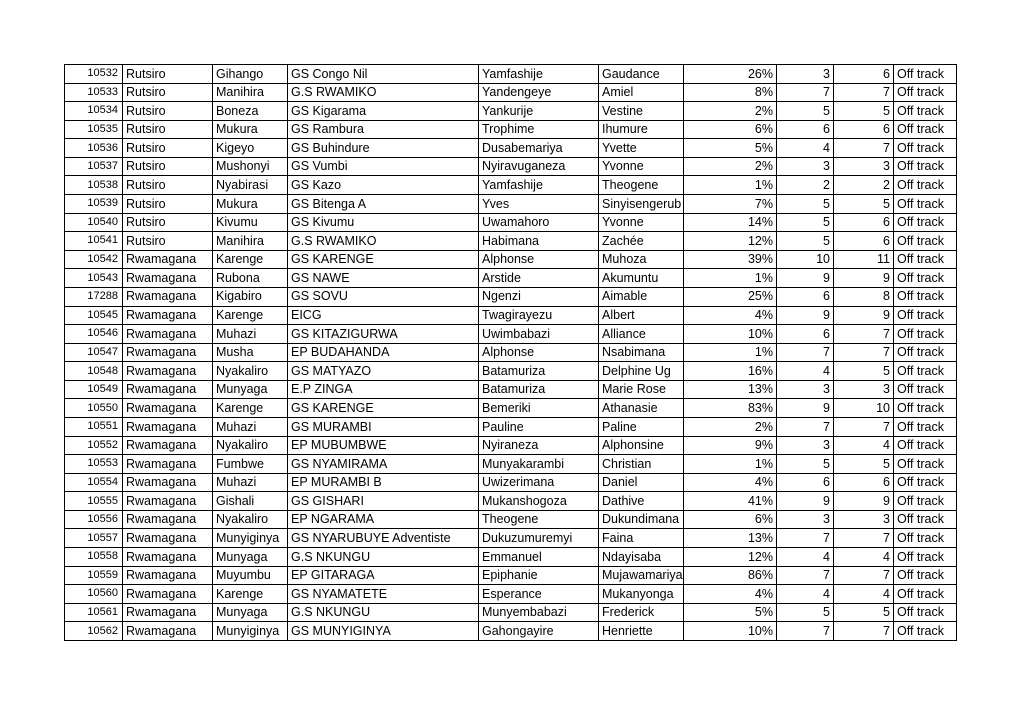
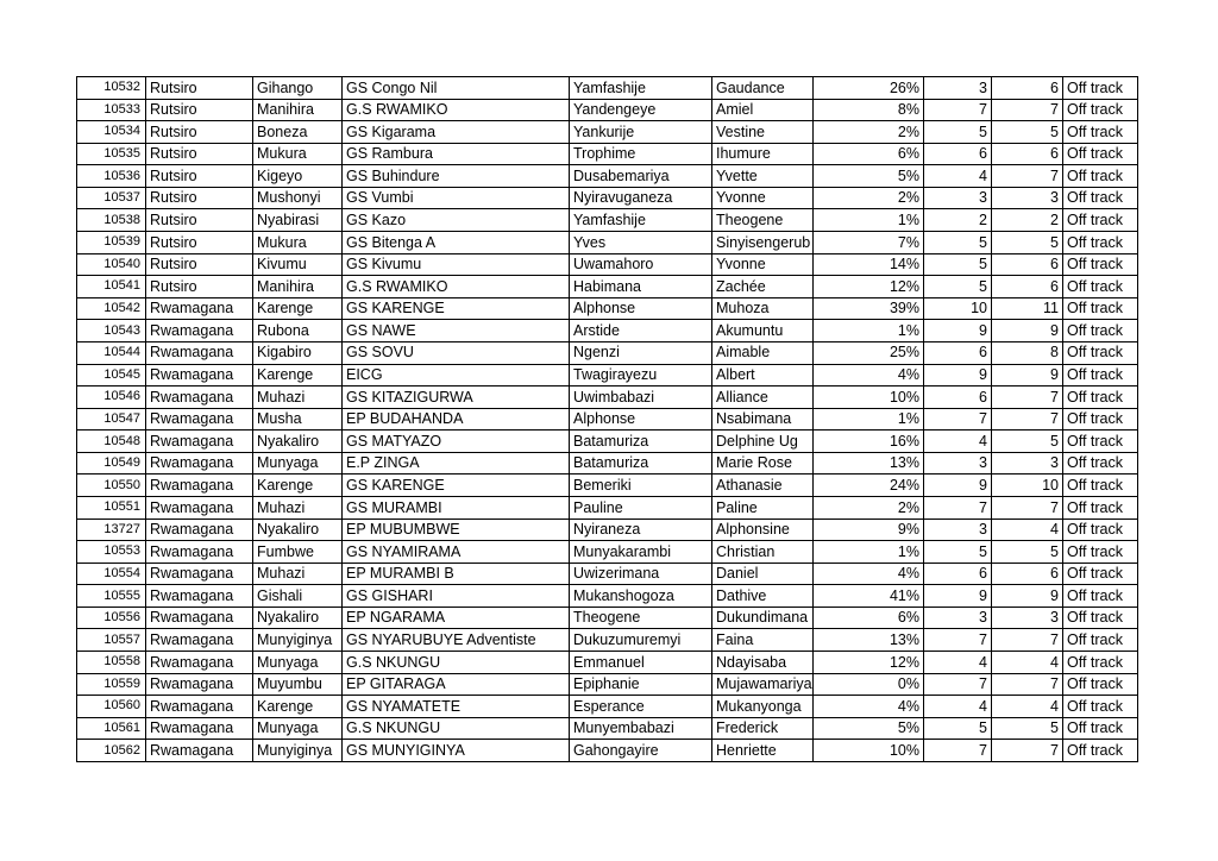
  10532	Rutsiro	Gihango	GS Congo Nil	Yamfashije	Gaudance	26%	3	6	Off track
  10533	Rutsiro	Manihira	G.S RWAMIKO	Yandengeye	Amiel	8%	7	7	Off track
  10534	Rutsiro	Boneza	GS Kigarama	Yankurije	Vestine	2%	5	5	Off track
  10535	Rutsiro	Mukura	GS Rambura	Trophime	Ihumure	6%	6	6	Off track
  10536	Rutsiro	Kigeyo	GS Buhindure	Dusabemariya	Yvette	5%	4	7	Off track
  10537	Rutsiro	Mushonyi	GS Vumbi	Nyiravuganeza	Yvonne	2%	3	3	Off track
  10538	Rutsiro	Nyabirasi	GS Kazo	Yamfashije	Theogene	1%	2	2	Off track
  10539	Rutsiro	Mukura	GS Bitenga A	Yves	Sinyisengerub	7%	5	5	Off track
  10540	Rutsiro	Kivumu	GS Kivumu	Uwamahoro	Yvonne	14%	5	6	Off track
  10541	Rutsiro	Manihira	G.S RWAMIKO	Habimana	Zachée	12%	5	6	Off track
  10542	Rwamagana	Karenge	GS KARENGE	Alphonse	Muhoza	39%	10	11	Off track
  10543	Rwamagana	Rubona	GS NAWE	Arstide	Akumuntu	1%	9	9	Off track
- 17288	Rwamagana	Kigabiro	GS SOVU	Ngenzi	Aimable	25%	6	8	Off track
+ 10544	Rwamagana	Kigabiro	GS SOVU	Ngenzi	Aimable	25%	6	8	Off track
  10545	Rwamagana	Karenge	EICG	Twagirayezu	Albert	4%	9	9	Off track
  10546	Rwamagana	Muhazi	GS KITAZIGURWA	Uwimbabazi	Alliance	10%	6	7	Off track
  10547	Rwamagana	Musha	EP BUDAHANDA	Alphonse	Nsabimana	1%	7	7	Off track
  10548	Rwamagana	Nyakaliro	GS MATYAZO	Batamuriza	Delphine Ug	16%	4	5	Off track
  10549	Rwamagana	Munyaga	E.P ZINGA	Batamuriza	Marie Rose	13%	3	3	Off track
- 10550	Rwamagana	Karenge	GS KARENGE	Bemeriki	Athanasie	83%	9	10	Off track
+ 10550	Rwamagana	Karenge	GS KARENGE	Bemeriki	Athanasie	24%	9	10	Off track
  10551	Rwamagana	Muhazi	GS MURAMBI	Pauline	Paline	2%	7	7	Off track
- 10552	Rwamagana	Nyakaliro	EP MUBUMBWE	Nyiraneza	Alphonsine	9%	3	4	Off track
+ 13727	Rwamagana	Nyakaliro	EP MUBUMBWE	Nyiraneza	Alphonsine	9%	3	4	Off track
  10553	Rwamagana	Fumbwe	GS NYAMIRAMA	Munyakarambi	Christian	1%	5	5	Off track
  10554	Rwamagana	Muhazi	EP MURAMBI B	Uwizerimana	Daniel	4%	6	6	Off track
  10555	Rwamagana	Gishali	GS GISHARI	Mukanshogoza	Dathive	41%	9	9	Off track
  10556	Rwamagana	Nyakaliro	EP NGARAMA	Theogene	Dukundimana	6%	3	3	Off track
  10557	Rwamagana	Munyiginya	GS NYARUBUYE Adventiste	Dukuzumuremyi	Faina	13%	7	7	Off track
  10558	Rwamagana	Munyaga	G.S NKUNGU	Emmanuel	Ndayisaba	12%	4	4	Off track
- 10559	Rwamagana	Muyumbu	EP GITARAGA	Epiphanie	Mujawamariya	86%	7	7	Off track
+ 10559	Rwamagana	Muyumbu	EP GITARAGA	Epiphanie	Mujawamariya	0%	7	7	Off track
  10560	Rwamagana	Karenge	GS NYAMATETE	Esperance	Mukanyonga	4%	4	4	Off track
  10561	Rwamagana	Munyaga	G.S NKUNGU	Munyembabazi	Frederick	5%	5	5	Off track
  10562	Rwamagana	Munyiginya	GS MUNYIGINYA	Gahongayire	Henriette	10%	7	7	Off track
